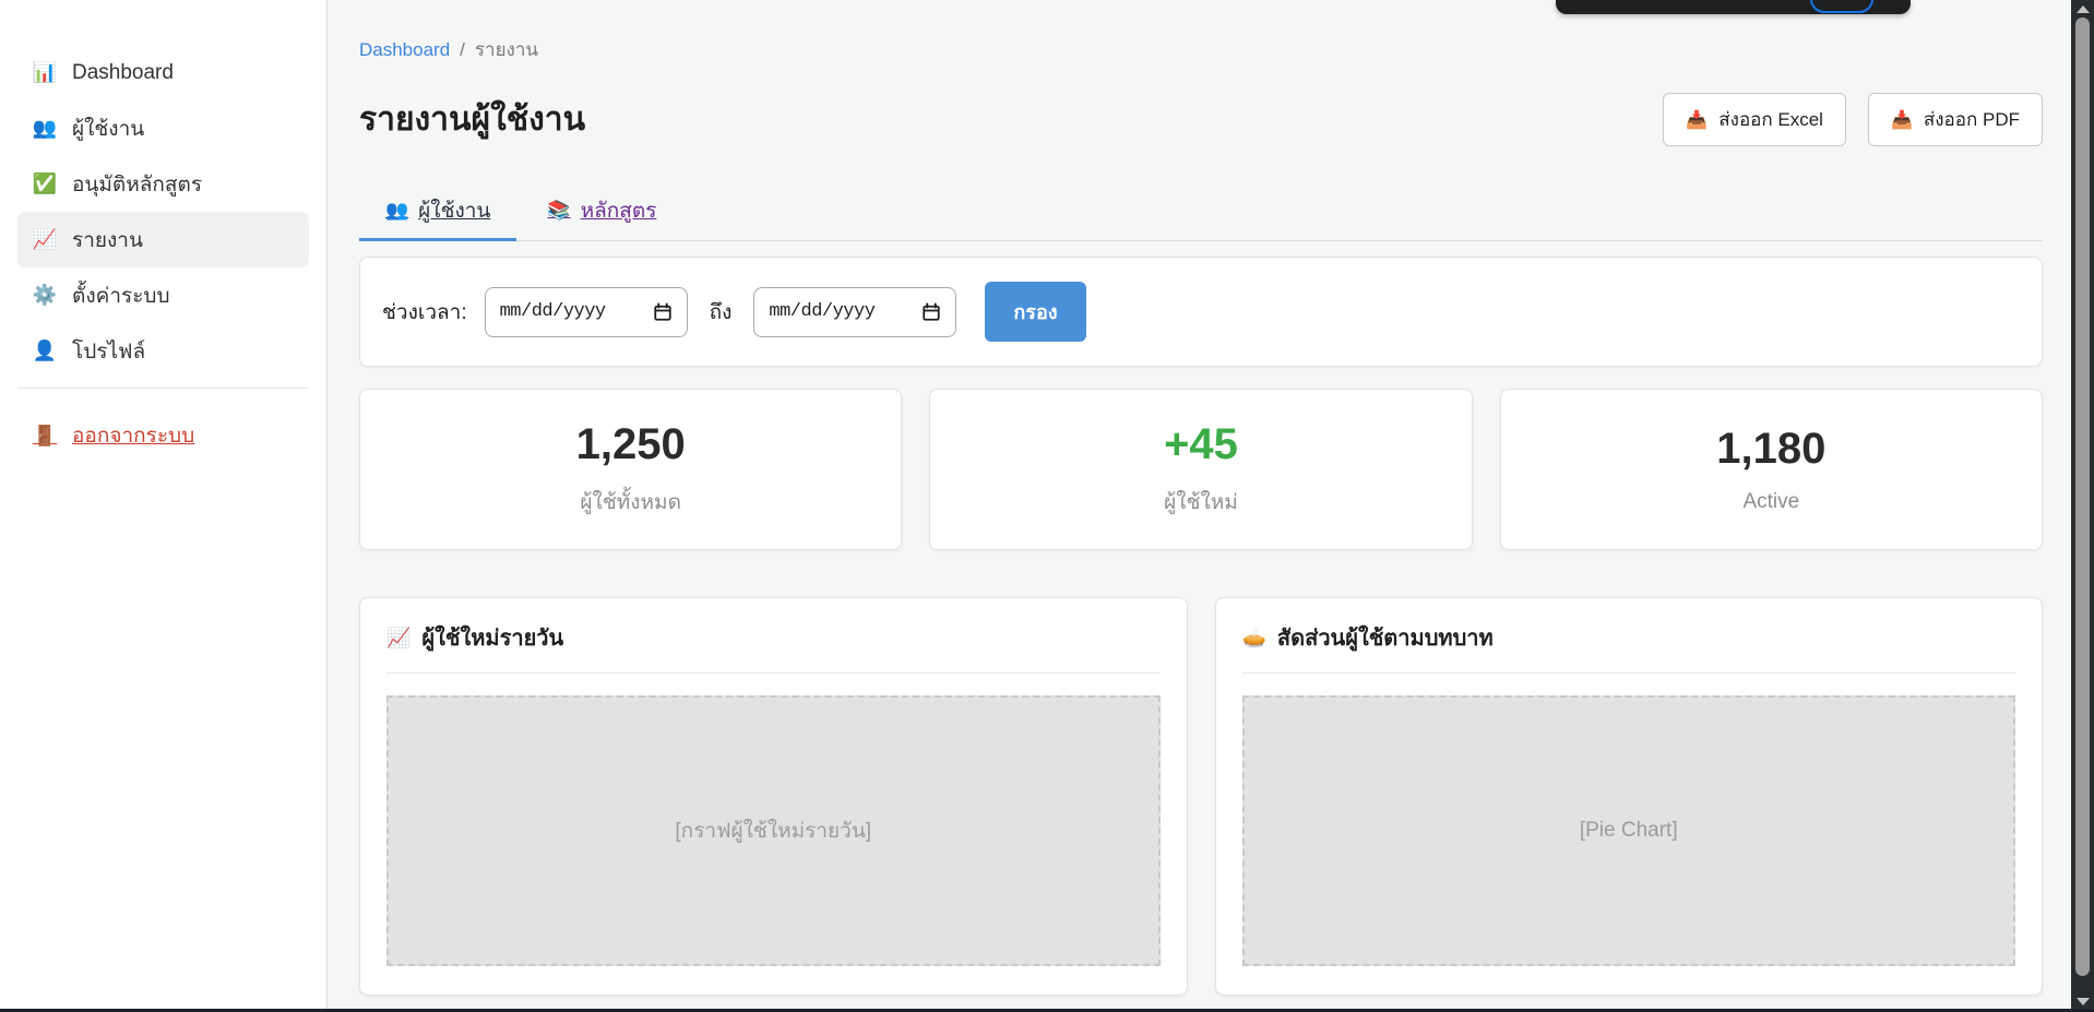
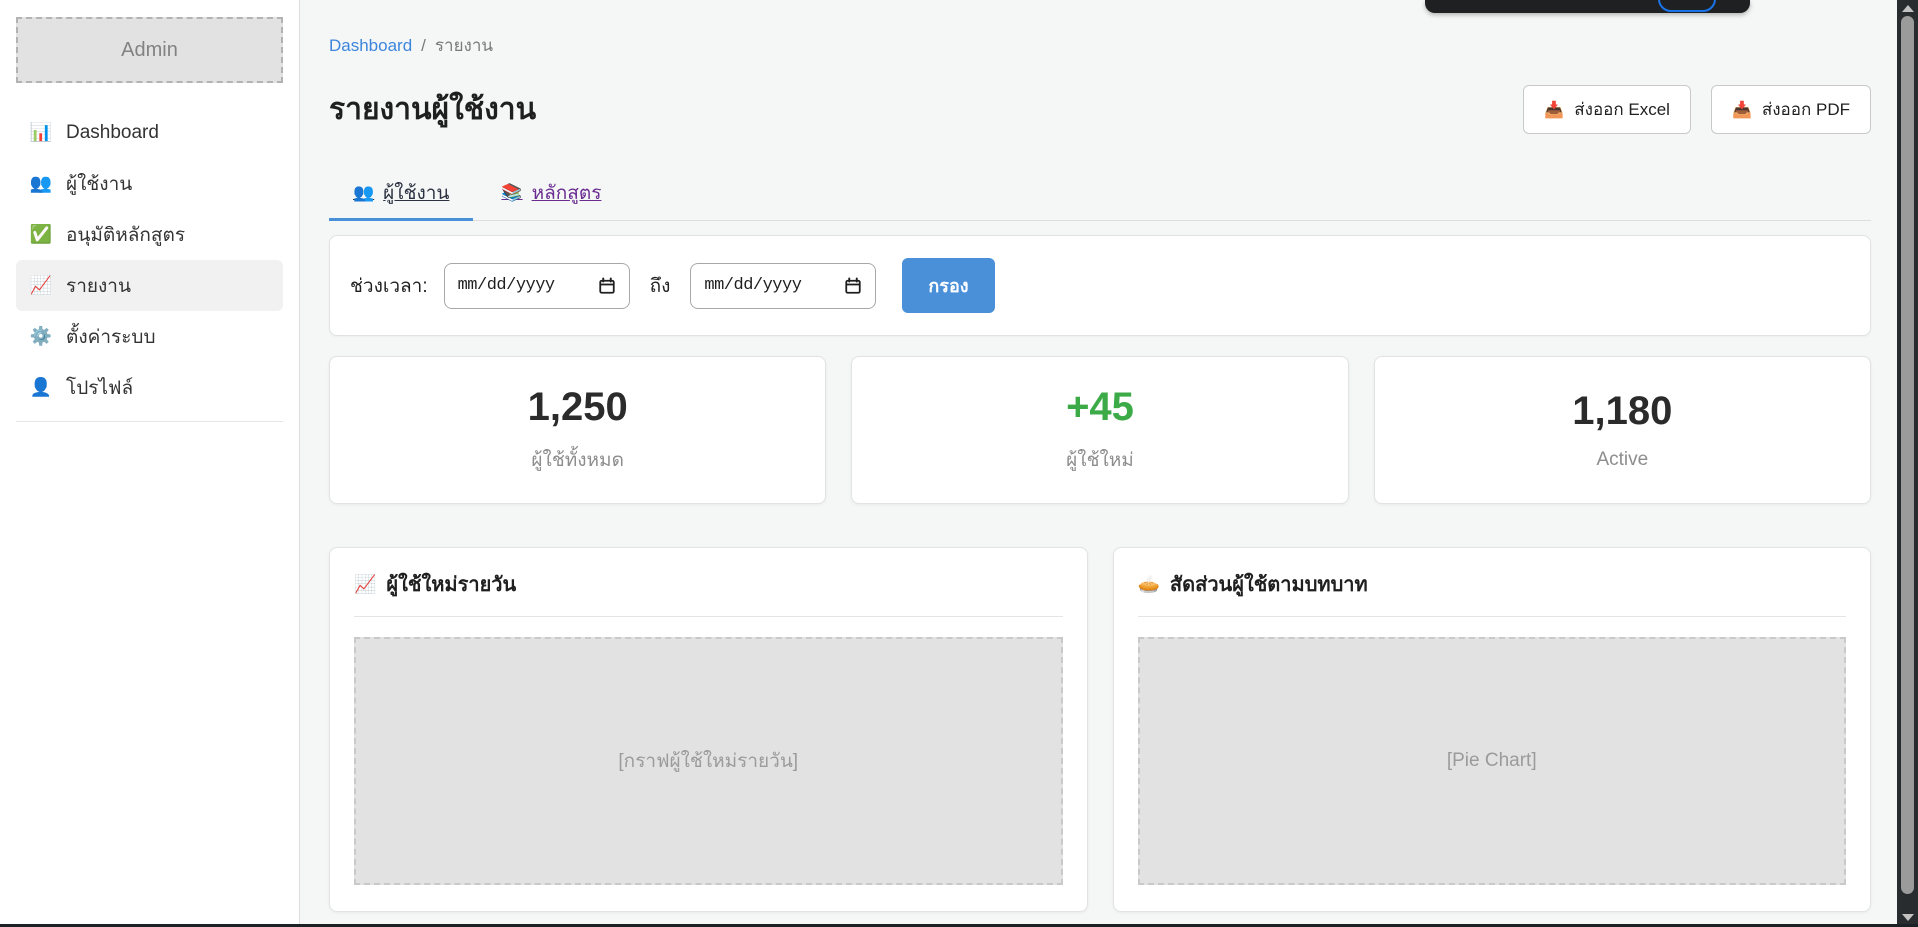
+ Admin
  📊
  Dashboard
  👥
  ผู้ใช้งาน
  ✅
  อนุมัติหลักสูตร
  📈
  รายงาน
  ⚙️
  ตั้งค่าระบบ
  👤
  โปรไฟล์
- 🚪
- ออกจากระบบ
  Dashboard
  /
  รายงาน
  รายงานผู้ใช้งาน
  📥
  ส่งออก Excel
  📥
  ส่งออก PDF
  👥
  ผู้ใช้งาน
  📚
  หลักสูตร
  ช่วงเวลา:
  mm/dd/yyyy
  ถึง
  mm/dd/yyyy
  กรอง
  1,250
  ผู้ใช้ทั้งหมด
  +45
  ผู้ใช้ใหม่
  1,180
  Active
  📈
  ผู้ใช้ใหม่รายวัน
  [กราฟผู้ใช้ใหม่รายวัน]
  🥧
  สัดส่วนผู้ใช้ตามบทบาท
  [Pie Chart]
